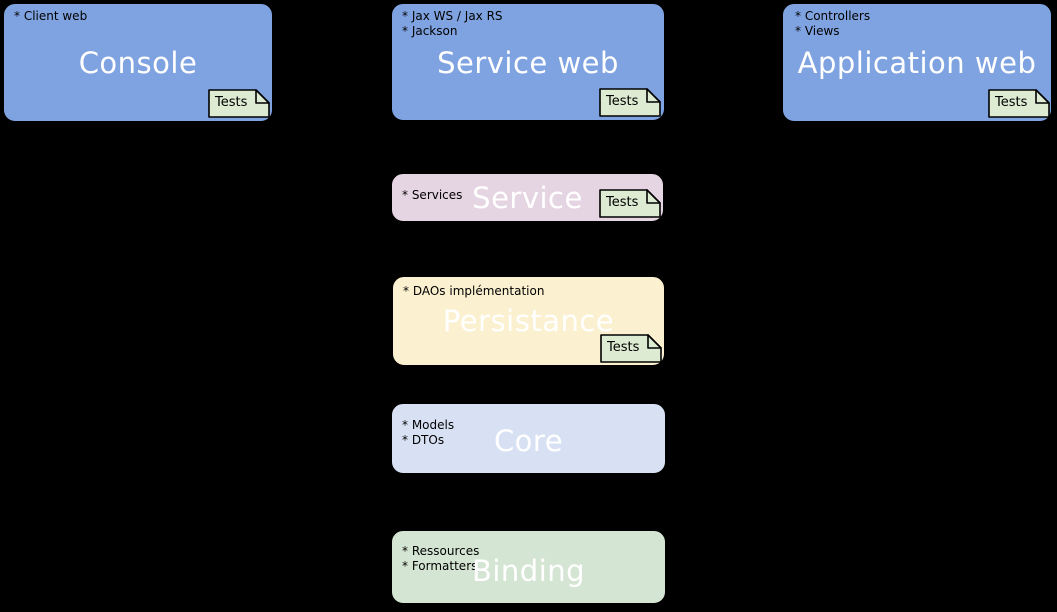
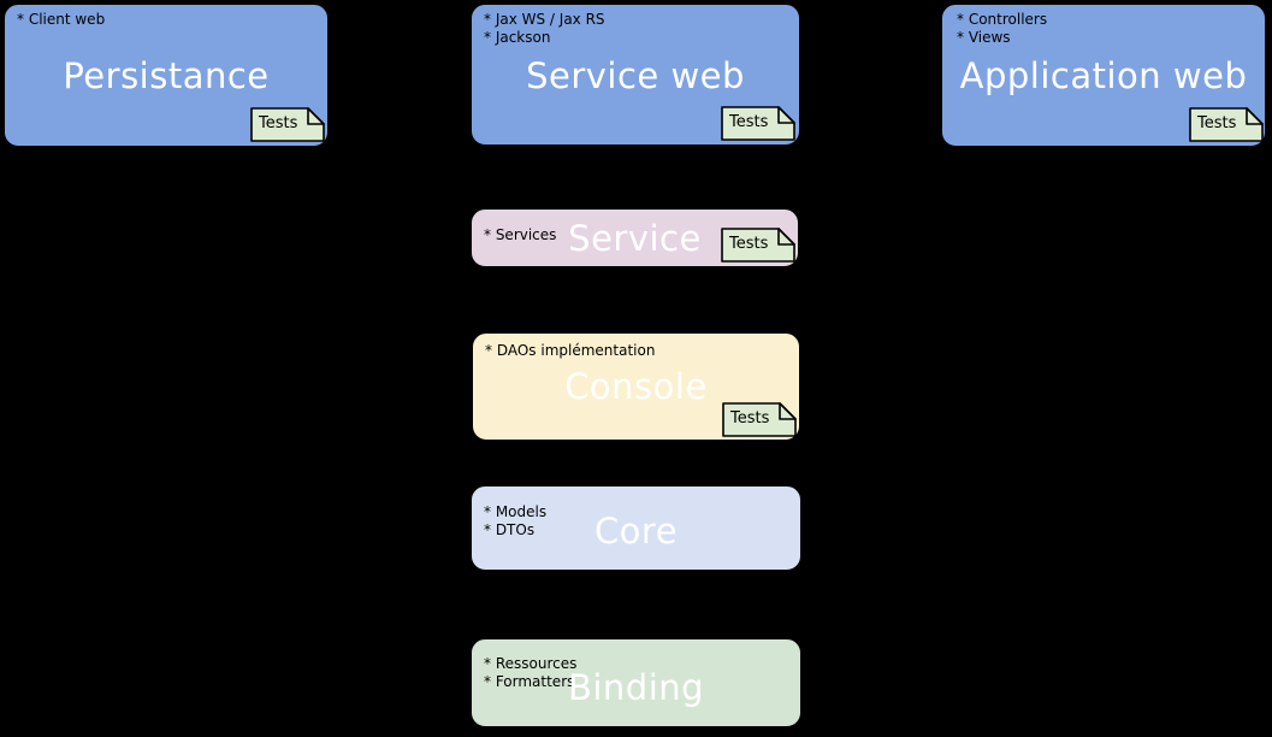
  * Client web
- Console
+ Persistance
  Tests
  * Jax WS / Jax RS
  * Jackson
  Service web
  Tests
  * Controllers
  * Views
  Application web
  Tests
  * Services
  Service
  Tests
  * DAOs implémentation
- Persistance
+ Console
  Tests
  * Models
  * DTOs
  Core
  * Ressources
  * Formatters
  Binding
